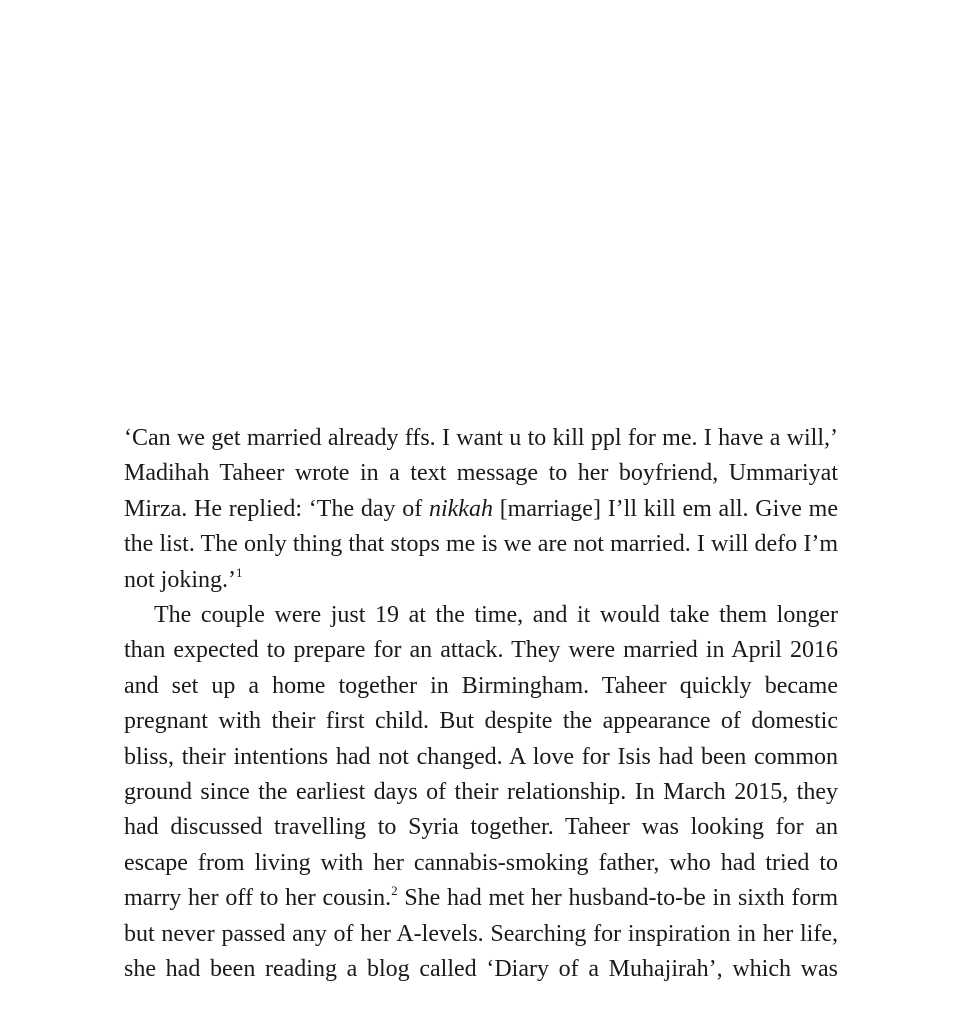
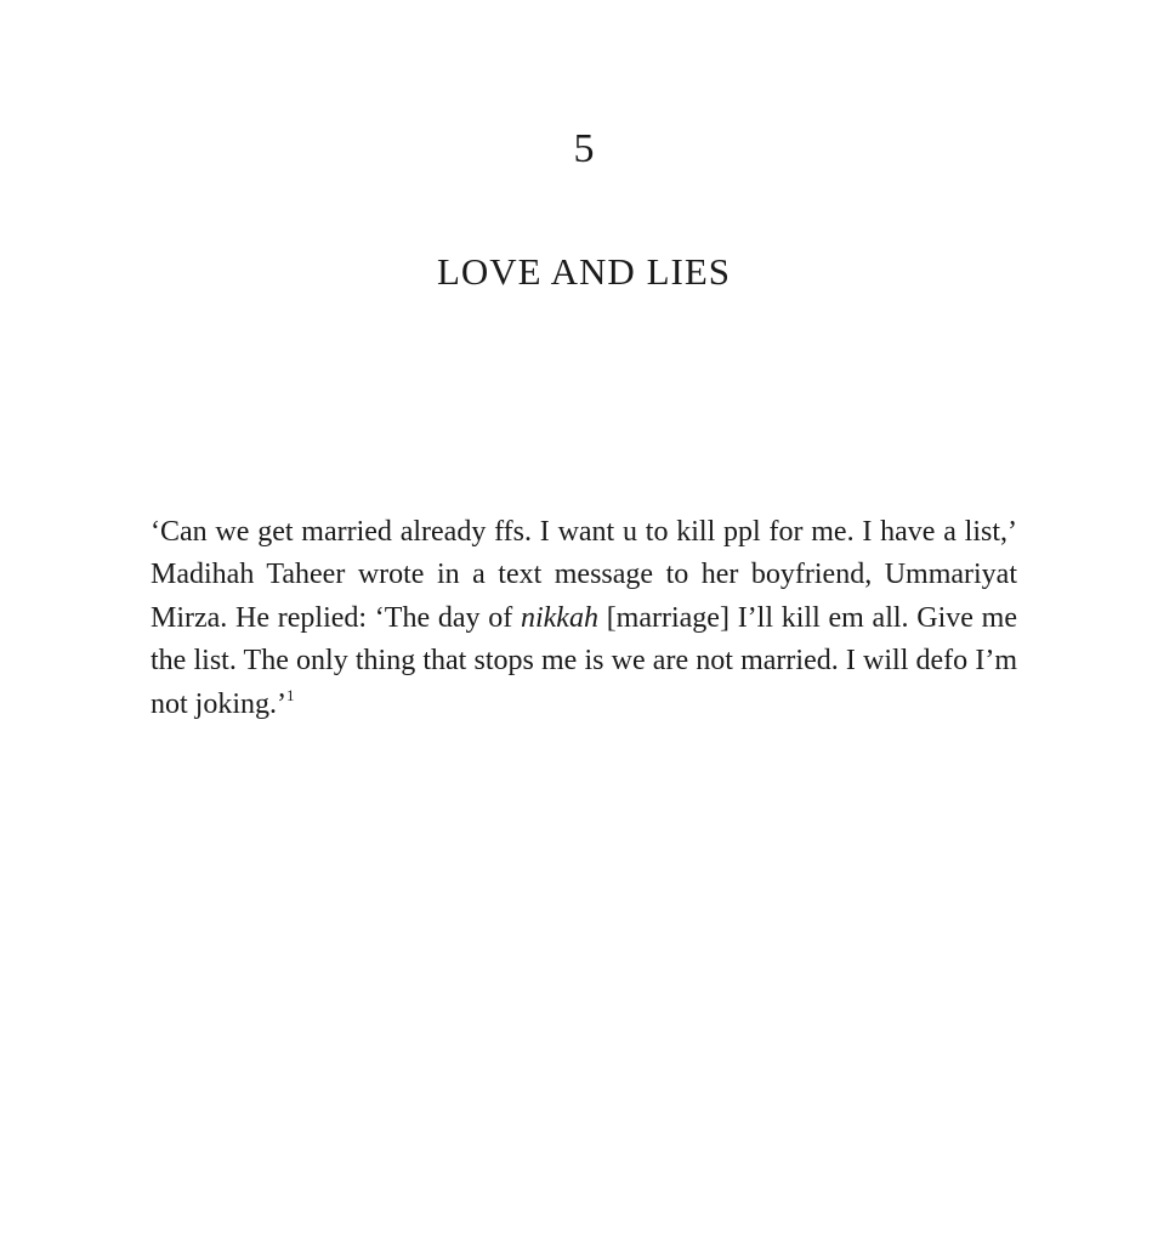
+ 5
+ LOVE AND LIES
- ‘Can we get married already ffs. I want u to kill ppl for me. I have a will,’ Madihah Taheer wrote in a text message to her boyfriend, Ummariyat Mirza. He replied: ‘The day of nikkah [marriage] I’ll kill em all. Give me the list. The only thing that stops me is we are not married. I will defo I’m not joking.’1
+ ‘Can we get married already ffs. I want u to kill ppl for me. I have a list,’ Madihah Taheer wrote in a text message to her boyfriend, Ummariyat Mirza. He replied: ‘The day of nikkah [marriage] I’ll kill em all. Give me the list. The only thing that stops me is we are not married. I will defo I’m not joking.’1
- The couple were just 19 at the time, and it would take them longer than expected to prepare for an attack. They were married in April 2016 and set up a home together in Birmingham. Taheer quickly became pregnant with their first child. But despite the appearance of domestic bliss, their intentions had not changed. A love for Isis had been common ground since the earliest days of their relationship. In March 2015, they had discussed travelling to Syria together. Taheer was looking for an escape from living with her cannabis-smoking father, who had tried to marry her off to her cousin.2 She had met her husband-to-be in sixth form but never passed any of her A-levels. Searching for inspiration in her life, she had been reading a blog called ‘Diary of a Muhajirah’, which was
